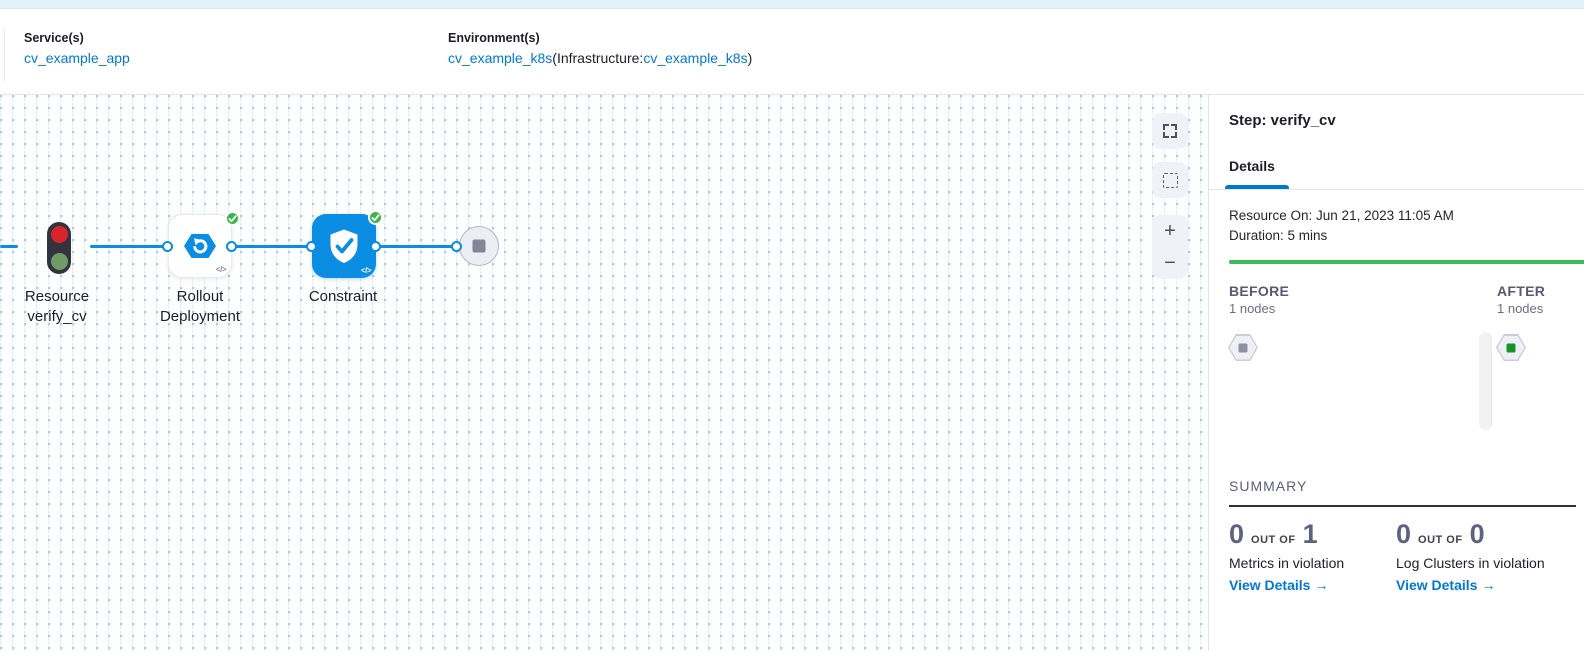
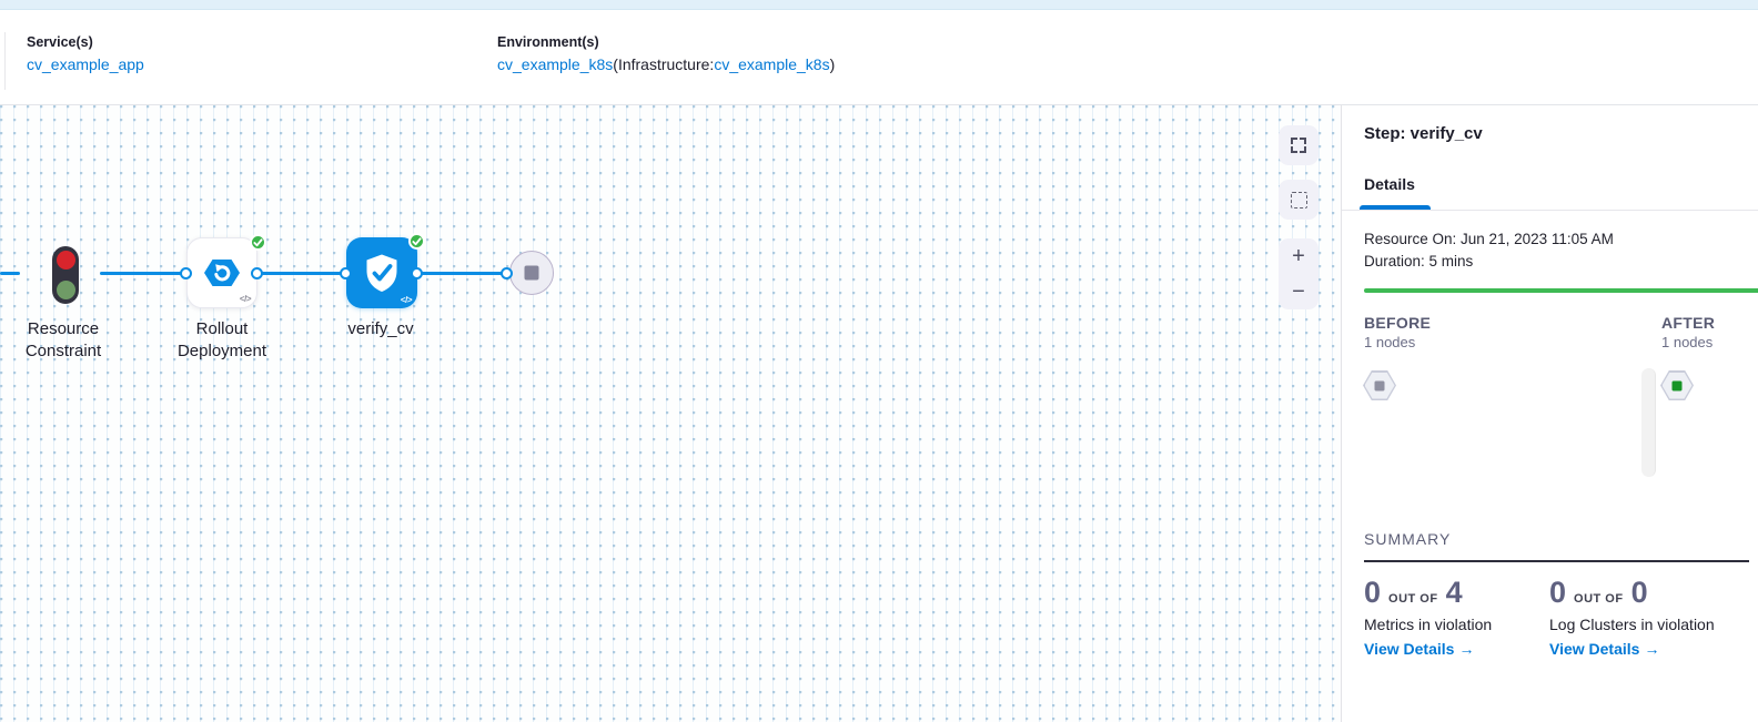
  Service(s)
  cv_example_app
  Environment(s)
  cv_example_k8s(Infrastructure:cv_example_k8s)
  </>
  </>
  Resource
- verify_cv
+ Constraint
  Rollout
  Deployment
- Constraint
+ verify_cv
  +
  −
  Step: verify_cv
  Details
  Resource On: Jun 21, 2023 11:05 AM
  Duration: 5 mins
  BEFORE
  1 nodes
  AFTER
  1 nodes
  SUMMARY
  0
  OUT OF
- 1
+ 4
  Metrics in violation
  View Details →
  0
  OUT OF
  0
  Log Clusters in violation
  View Details →
